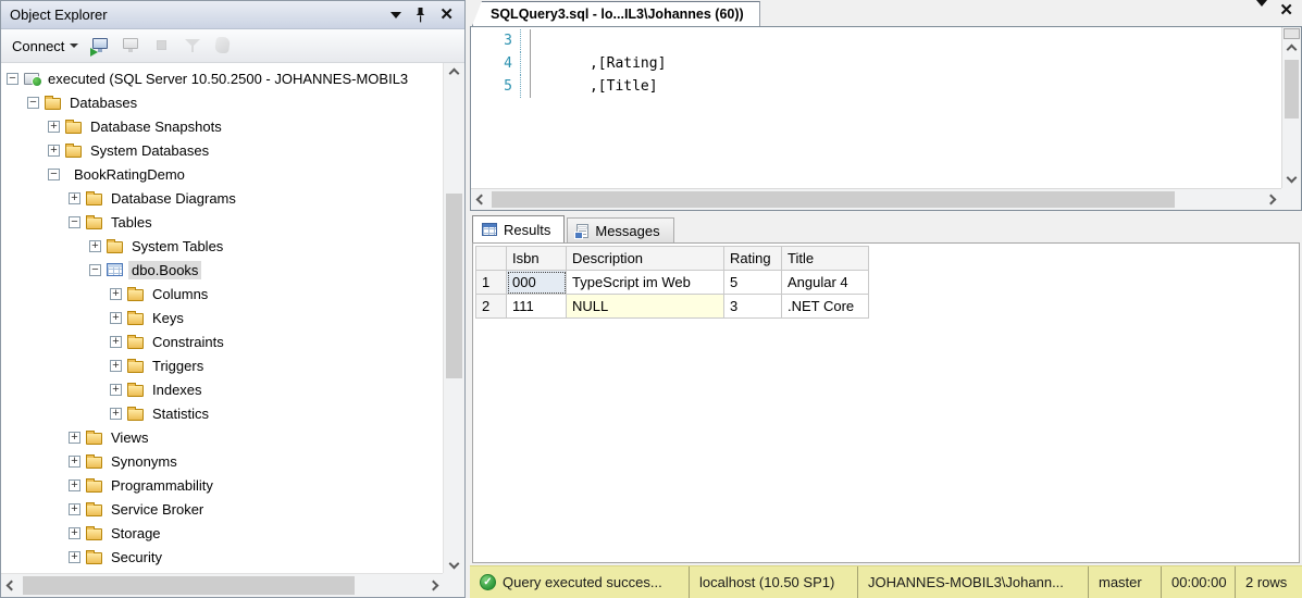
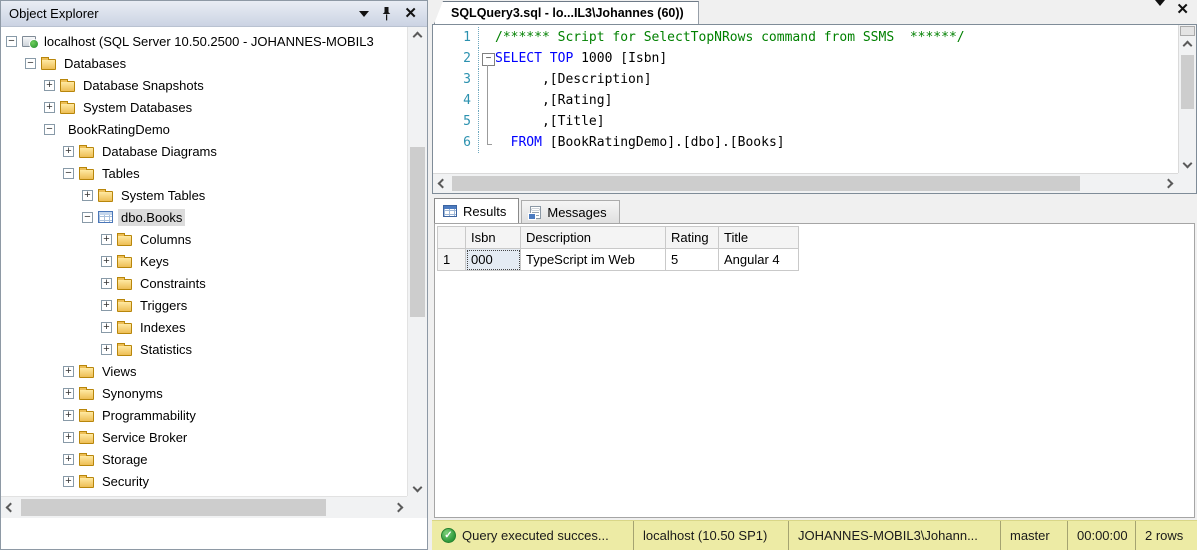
  Object Explorer
  ✕
- Connect
  −
- executed (SQL Server 10.50.2500 - JOHANNES-MOBIL3
+ localhost (SQL Server 10.50.2500 - JOHANNES-MOBIL3
  −
  Databases
  +
  Database Snapshots
  +
  System Databases
  −
  BookRatingDemo
  +
  Database Diagrams
  −
  Tables
  +
  System Tables
  −
  dbo.Books
  +
  Columns
  +
  Keys
  +
  Constraints
  +
  Triggers
  +
  Indexes
  +
  Statistics
  +
  Views
  +
  Synonyms
  +
  Programmability
  +
  Service Broker
  +
  Storage
  +
  Security
  SQLQuery3.sql - lo...IL3\Johannes (60))
  ✕
+ 1
+ /****** Script for SelectTopNRows command from SSMS ******/
+ 2
+ SELECT TOP 1000 [Isbn]
  3
+ ,[Description]
  4
  ,[Rating]
  5
  ,[Title]
+ 6
+ FROM [BookRatingDemo].[dbo].[Books]
  Results
  Messages
  	Isbn	Description	Rating	Title
  1	000	TypeScript im Web	5	Angular 4
- 2	111	NULL	3	.NET Core
  ✓
  Query executed succes...
  localhost (10.50 SP1)
  JOHANNES-MOBIL3\Johann...
  master
  00:00:00
  2 rows
